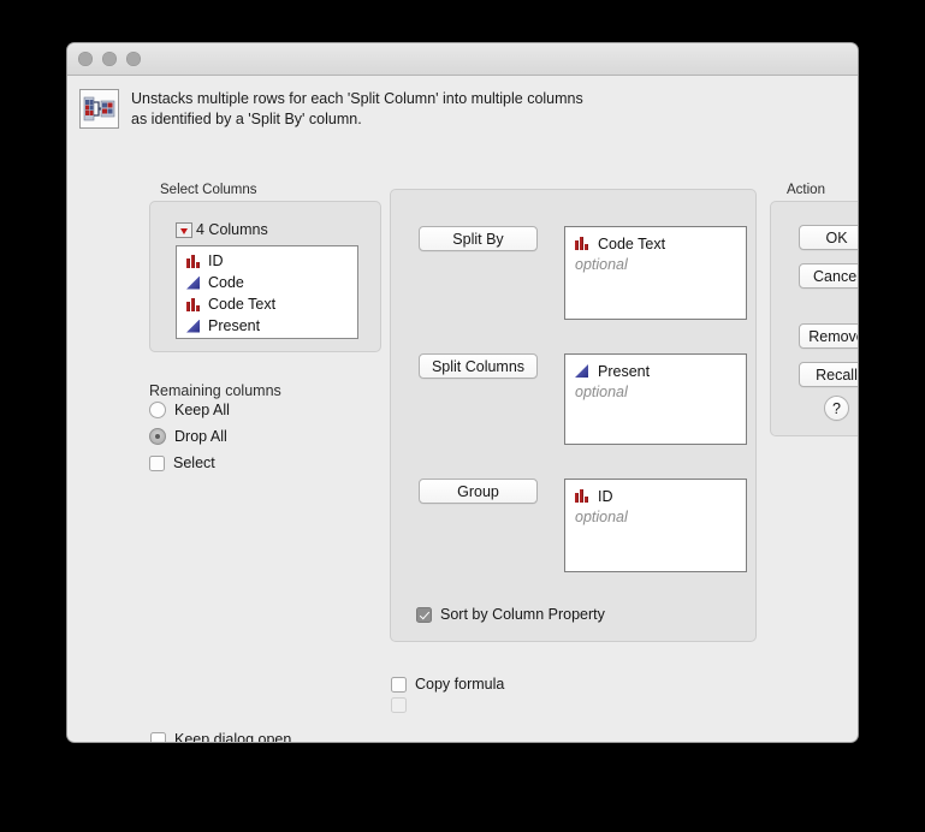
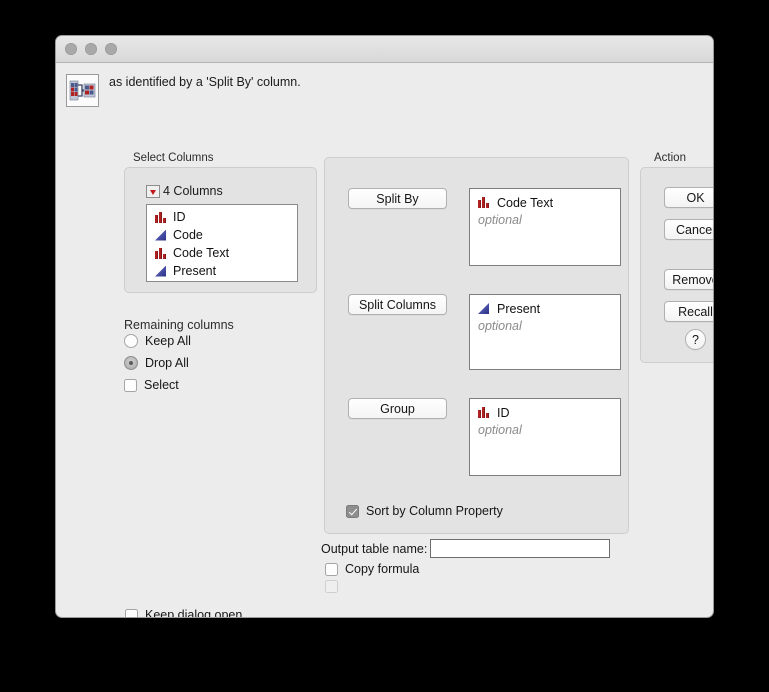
- Unstacks multiple rows for each 'Split Column' into multiple columns
  as identified by a 'Split By' column.
  Select Columns
  4 Columns
  ID
  Code
  Code Text
  Present
  Remaining columns
  Keep All
  Drop All
  Select
  Split By
  Code Text
  optional
  Split Columns
  Present
  optional
  Group
  ID
  optional
  Sort by Column Property
  Action
  OK
  Cance
  Remov
  Recall
  ?
+ Output table name:
  Copy formula
  Keep dialog open
